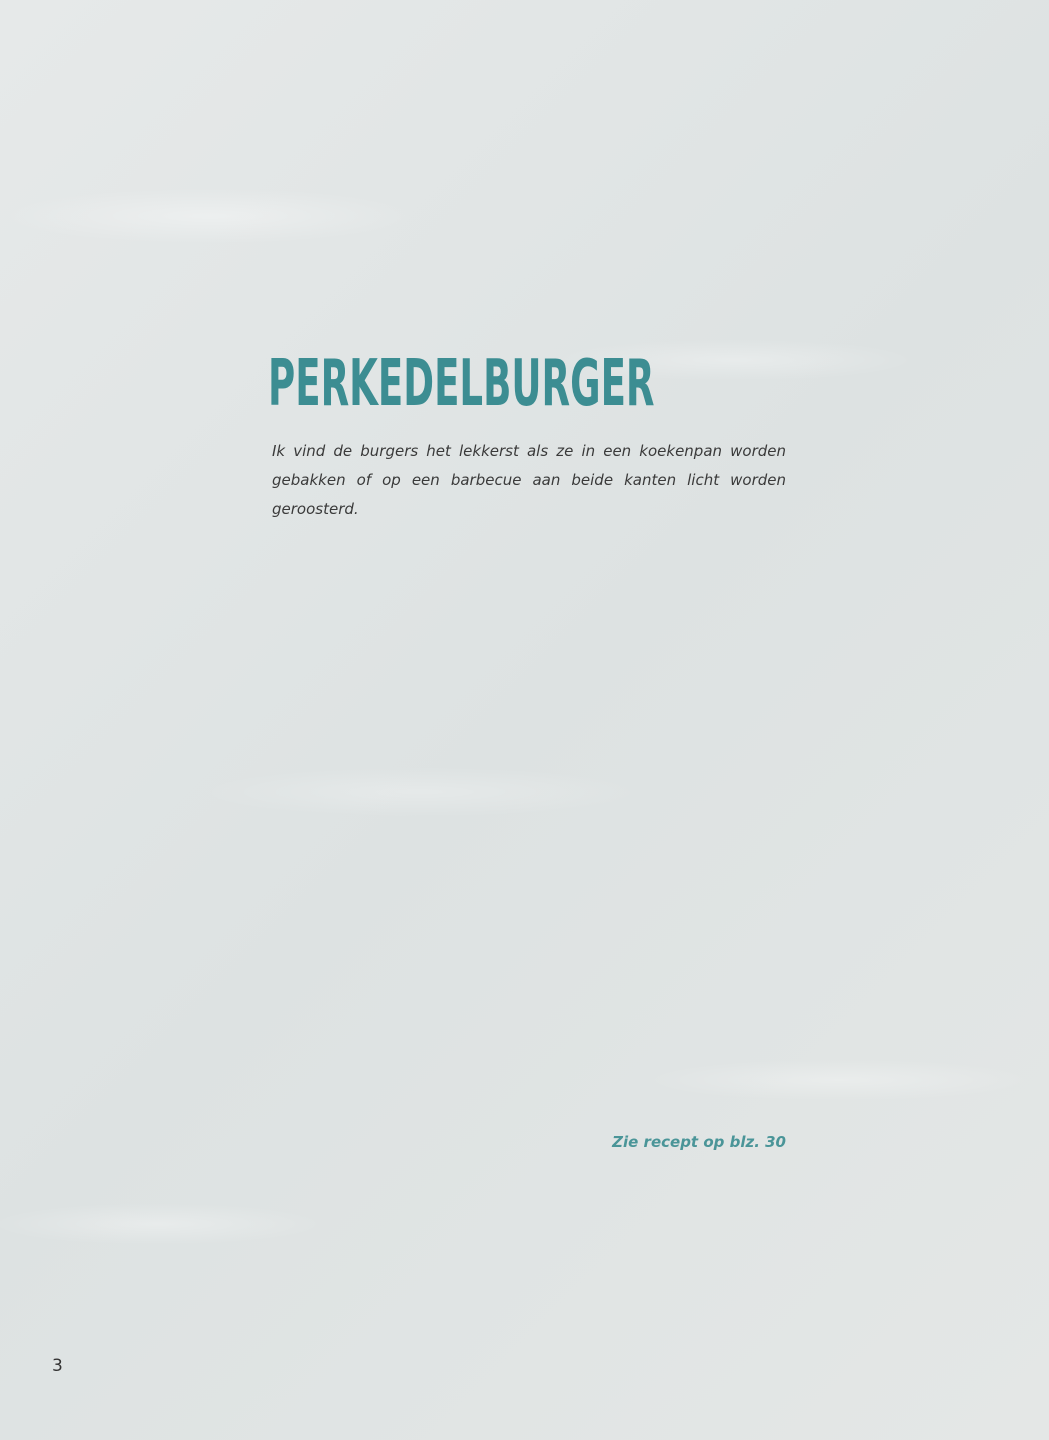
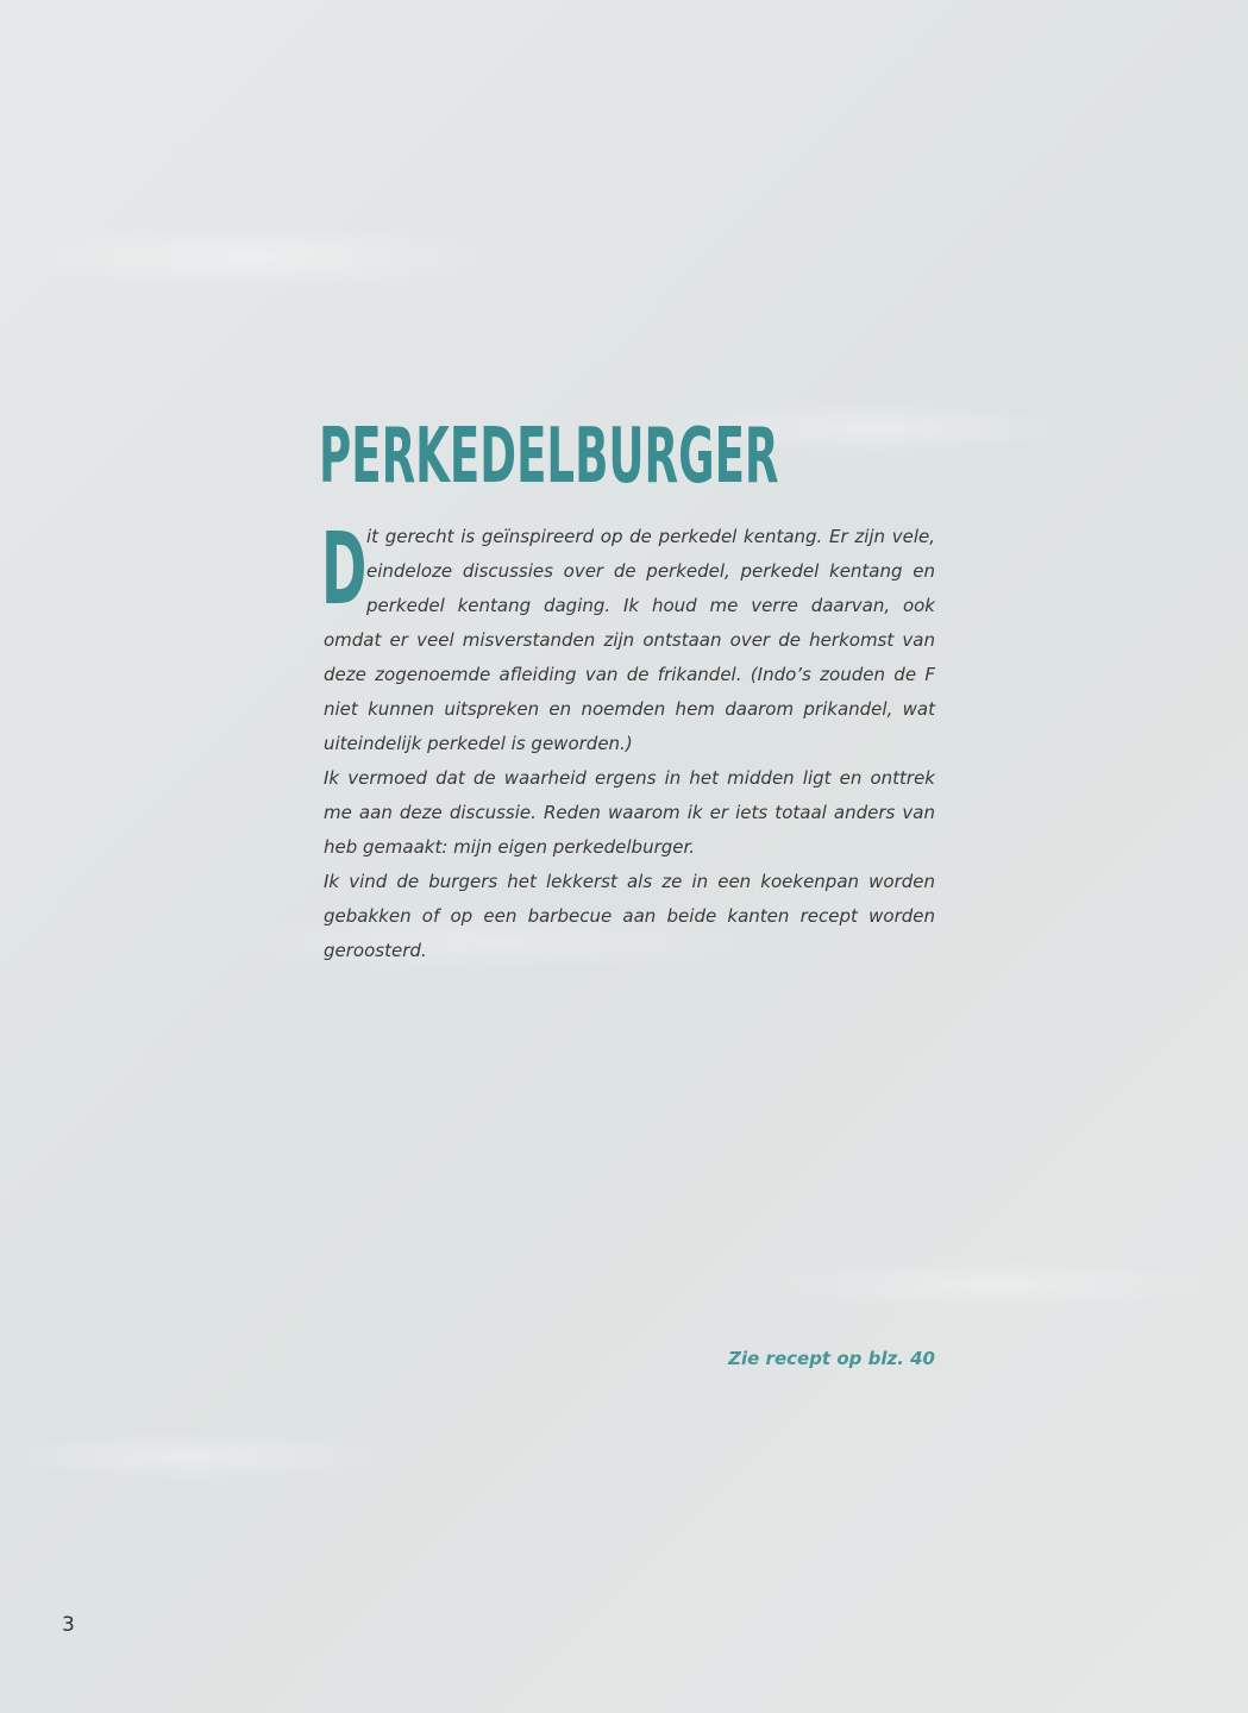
  PERKEDELBURGER
+ D
+ it gerecht is geïnspireerd op de perkedel kentang. Er zijn vele, eindeloze discussies over de perkedel, perkedel kentang en perkedel kentang daging. Ik houd me verre daarvan, ook omdat er veel misverstanden zijn ontstaan over de herkomst van deze zogenoemde afleiding van de frikandel. (Indo’s zouden de F niet kunnen uitspreken en noemden hem daarom prikandel, wat uiteindelijk perkedel is geworden.)
+ Ik vermoed dat de waarheid ergens in het midden ligt en onttrek me aan deze discussie. Reden waarom ik er iets totaal anders van heb gemaakt: mijn eigen perkedelburger.
- Ik vind de burgers het lekkerst als ze in een koekenpan worden gebakken of op een barbecue aan beide kanten licht worden geroosterd.
+ Ik vind de burgers het lekkerst als ze in een koekenpan worden gebakken of op een barbecue aan beide kanten recept worden geroosterd.
- Zie recept op blz. 30
+ Zie recept op blz. 40
  3
